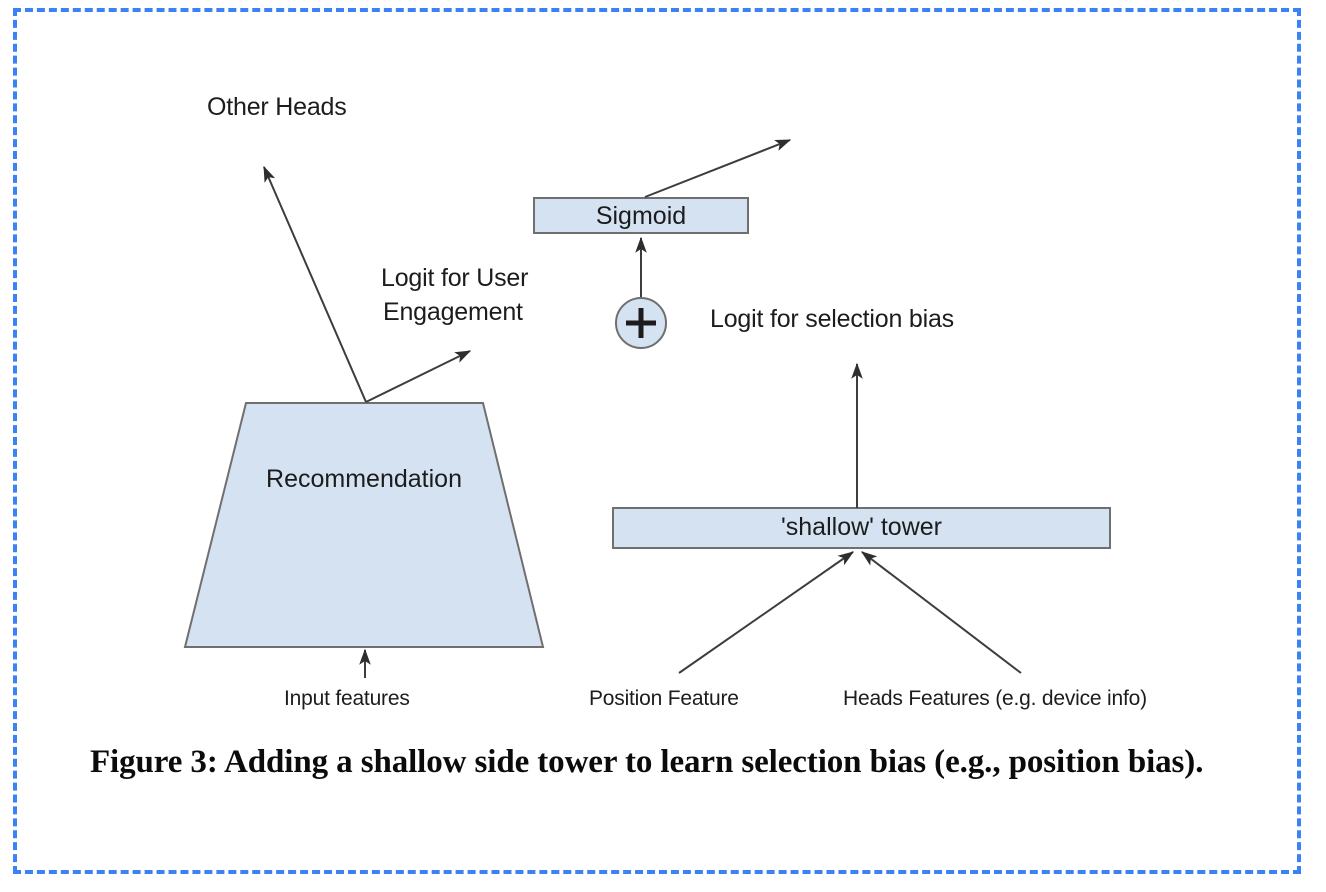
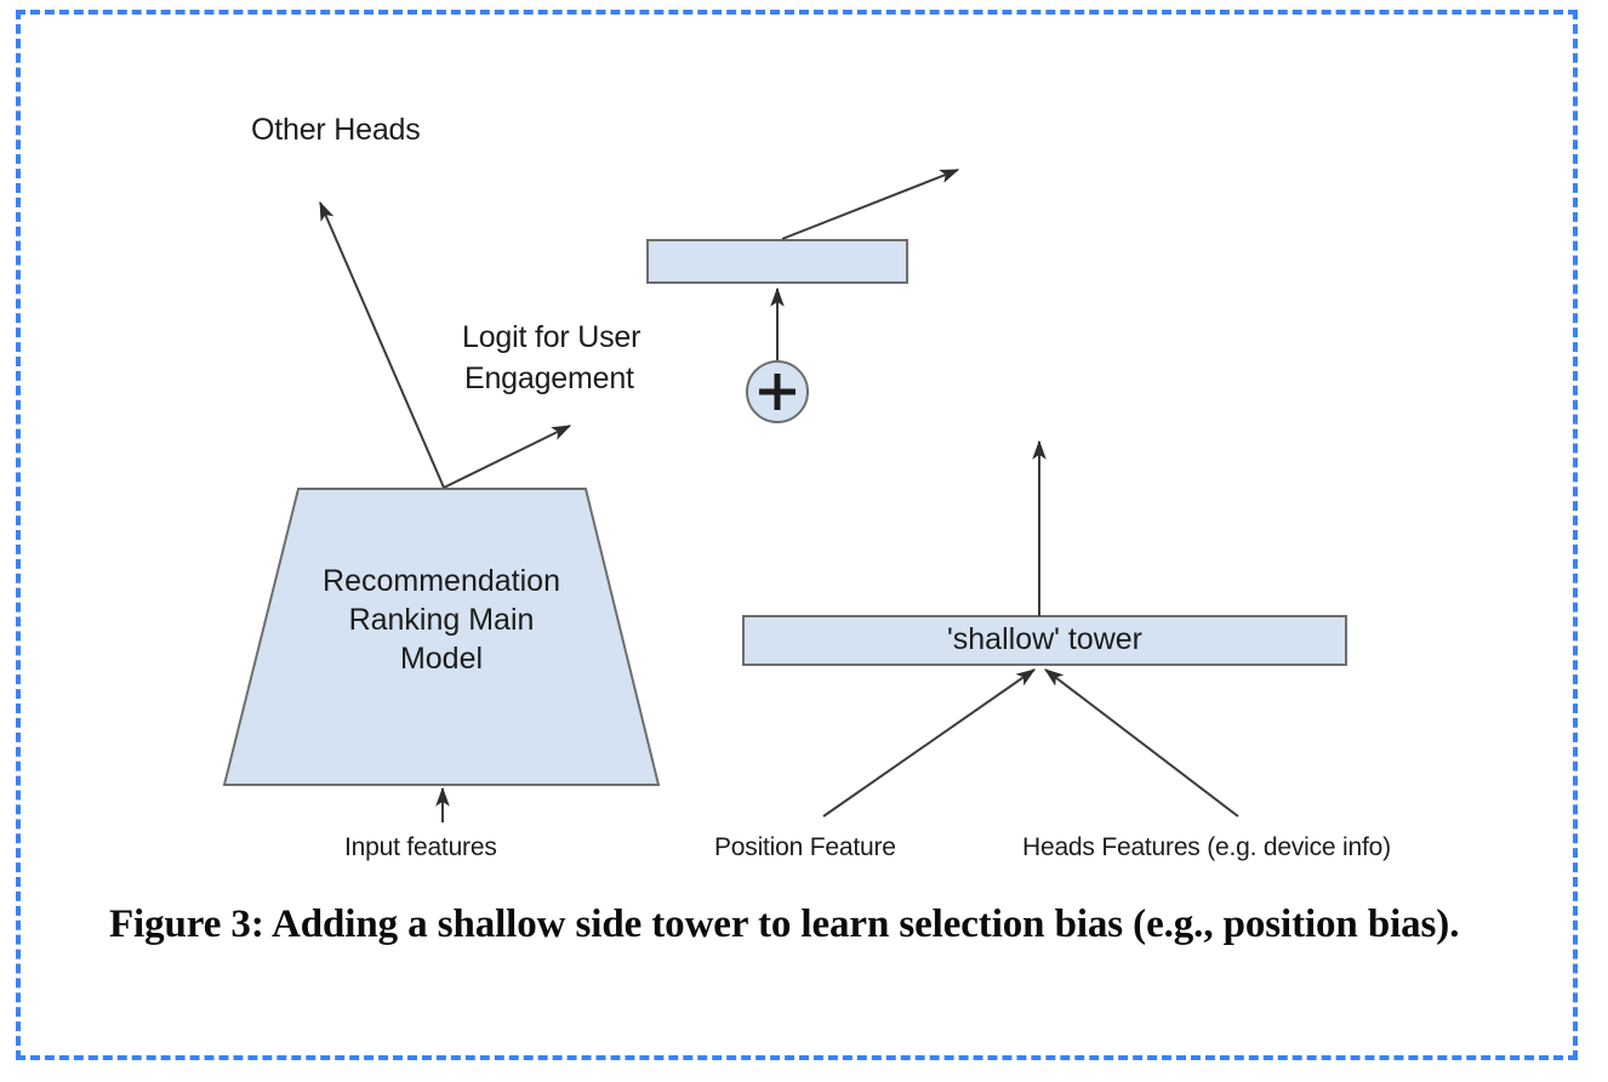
  Other Heads
  Logit for User
  Engagement
- Logit for selection bias
- Sigmoid
  'shallow' tower
  Recommendation
+ Ranking Main
+ Model
  Input features
  Position Feature
  Heads Features (e.g. device info)
  Figure 3: Adding a shallow side tower to learn selection bias (e.g., position bias).
